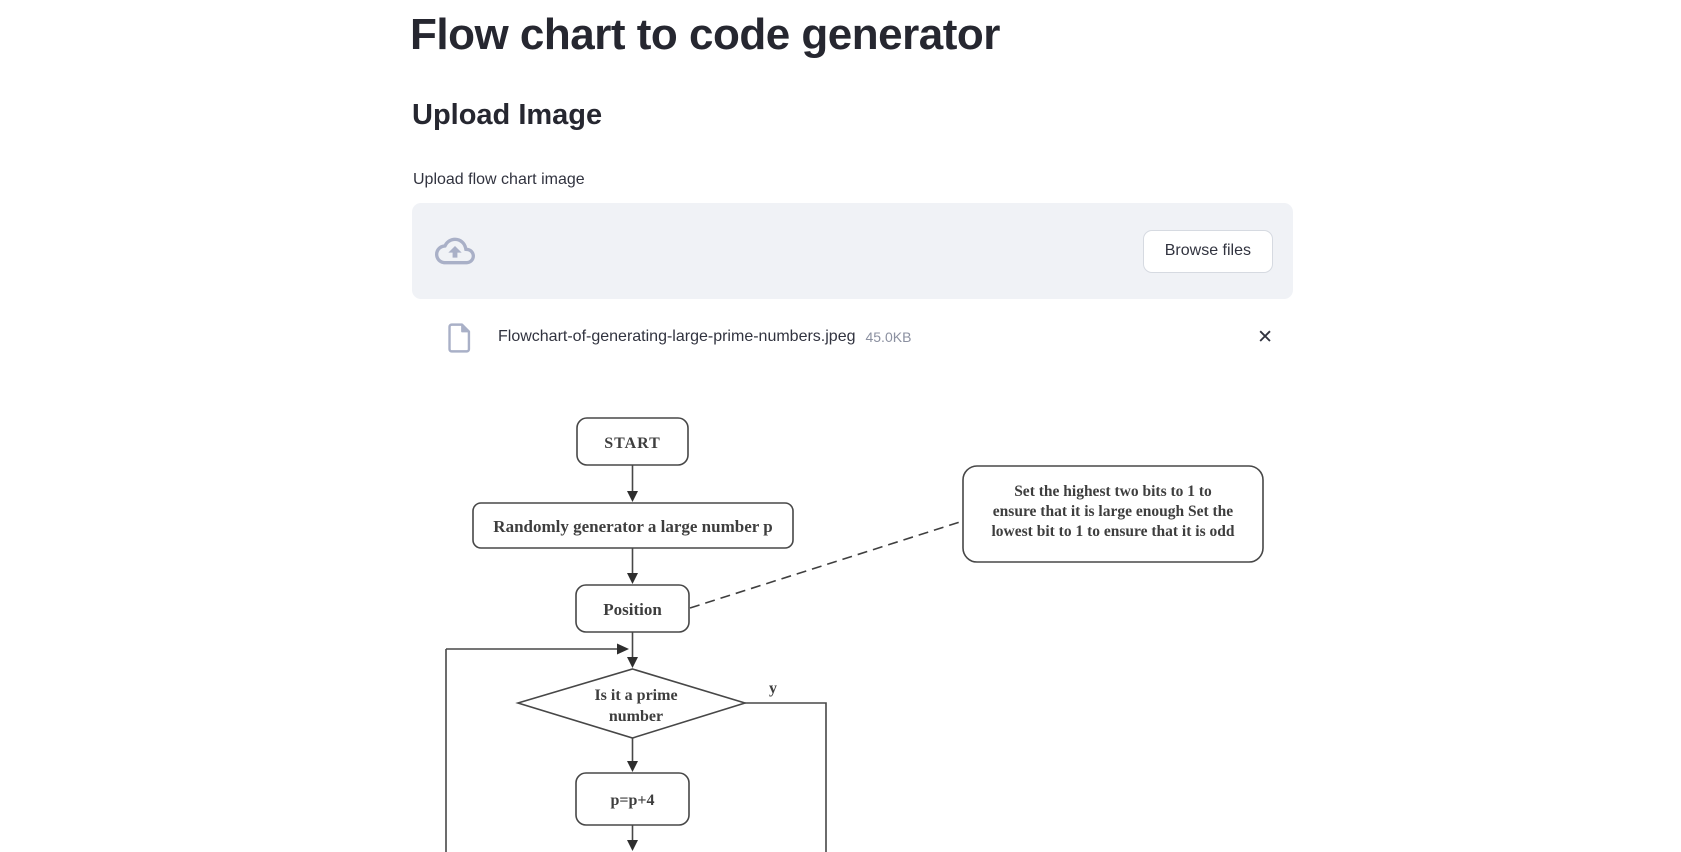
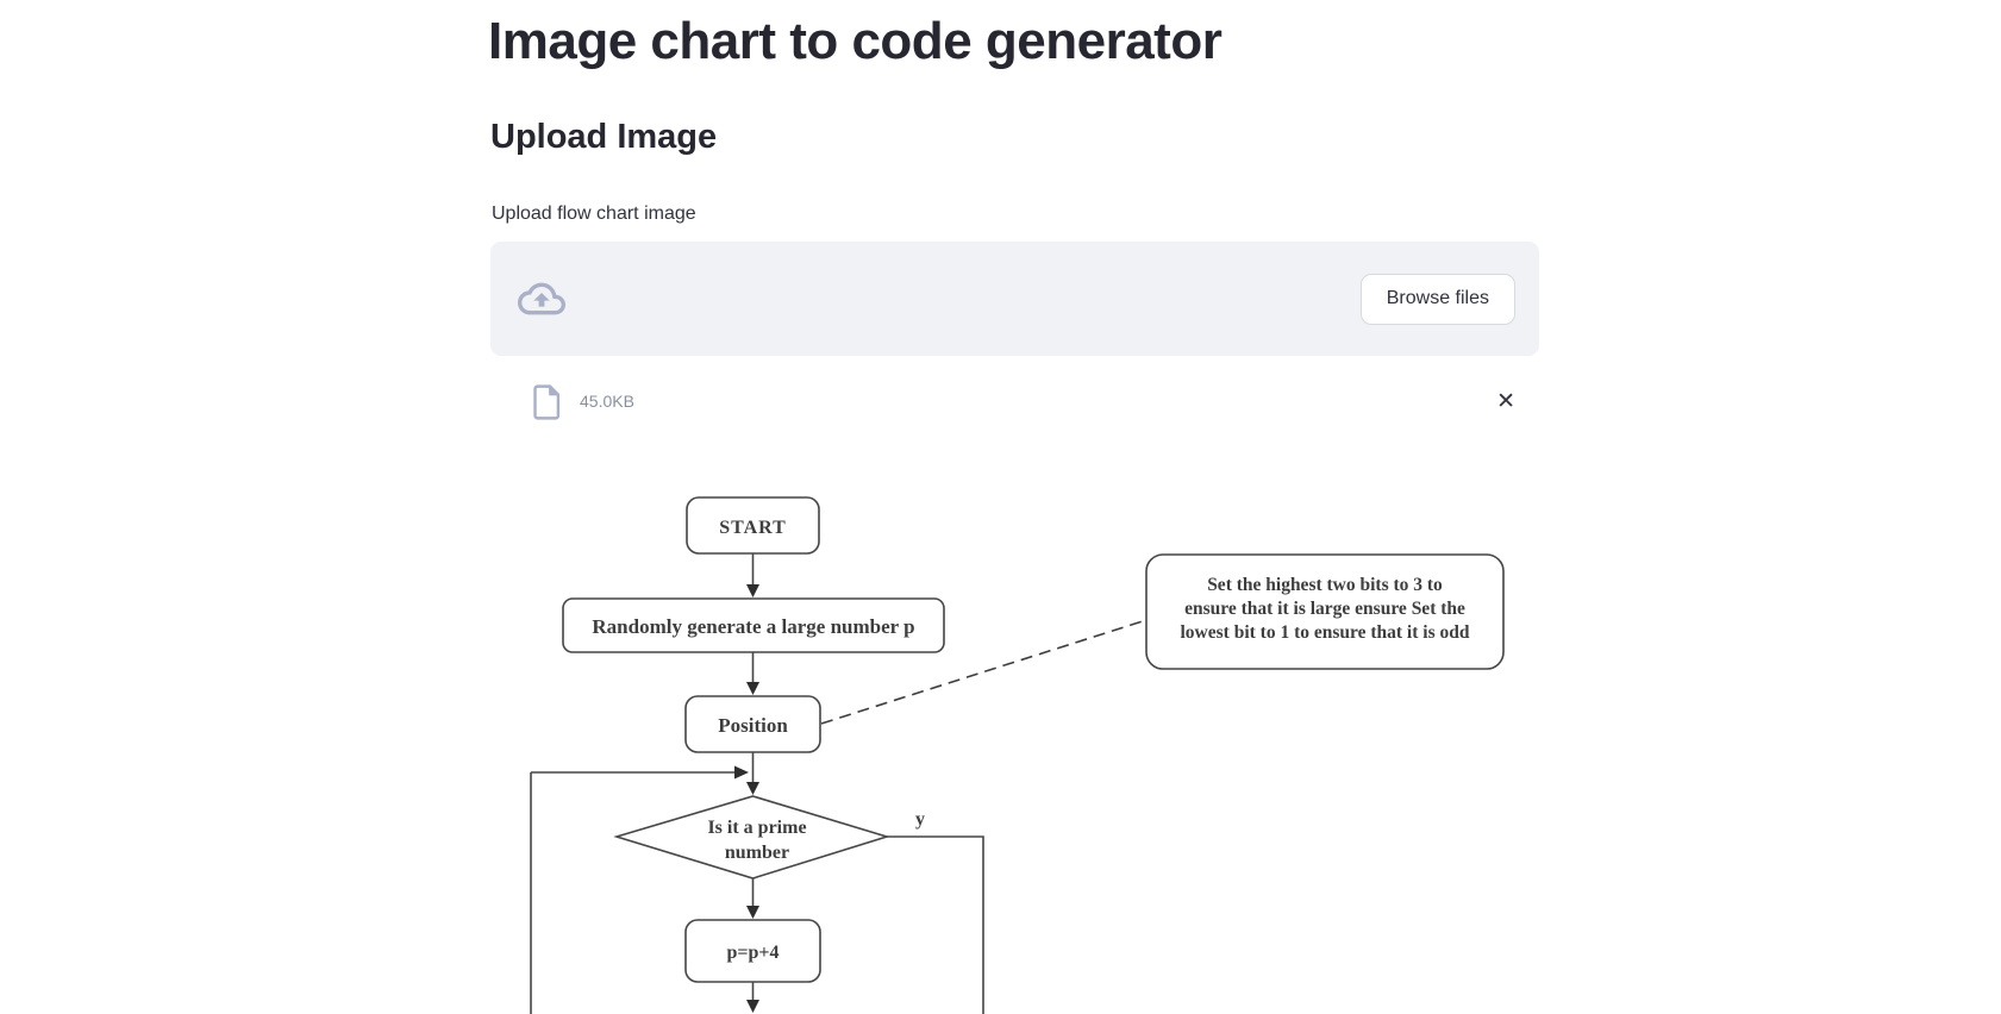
- Flow chart to code generator
+ Image chart to code generator
  Upload Image
  Upload flow chart image
  Browse files
- Flowchart-of-generating-large-prime-numbers.jpeg
  45.0KB
  ✕
  START
- Randomly generator a large number p
+ Randomly generate a large number p
  Position
- Set the highest two bits to 1 to
+ Set the highest two bits to 3 to
- ensure that it is large enough Set the
+ ensure that it is large ensure Set the
  lowest bit to 1 to ensure that it is odd
  Is it a prime
  number
  y
  p=p+4
